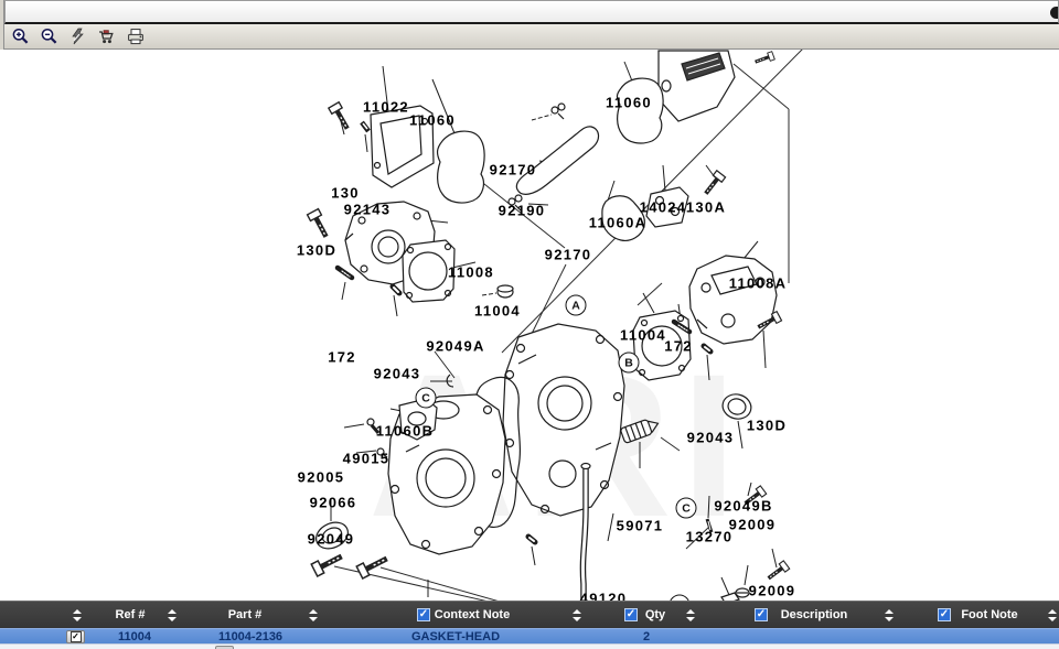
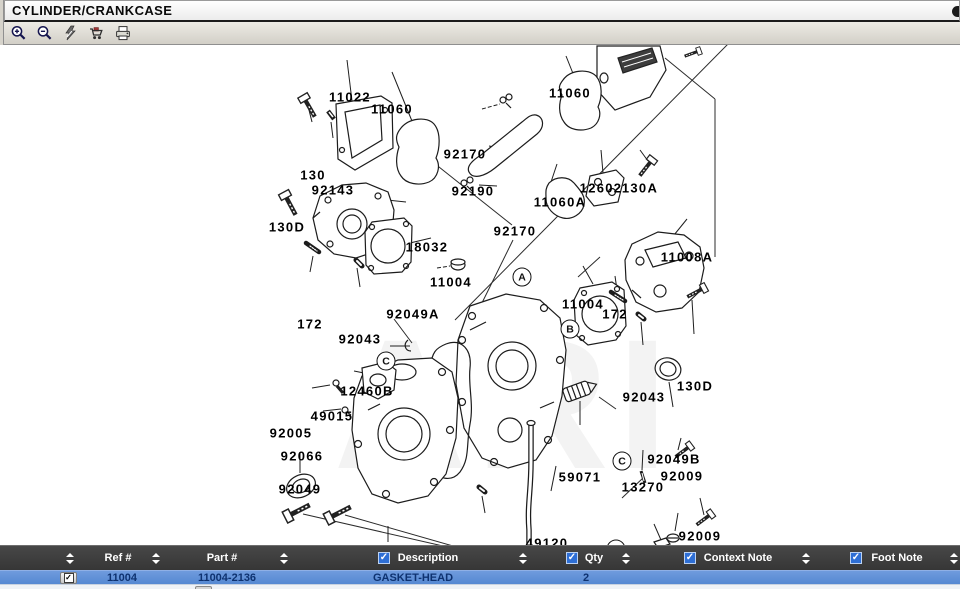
+ CYLINDER/CRANKCASE
  11022
  11060
  130
  92143
  11060
  92170
  92190
  92170
  11060A
- 14024
+ 12602
  130A
  130D
- 11008
+ 18032
  11004
  92049A
  172
  92043
  11008A
  11004
  172
  92043
  130D
- 11060B
+ 12460B
  49015
  92005
  92066
  92049
  59071
  13270
  92049B
  92009
  92009
  49120
  A
  B
  C
  C
  Ref #
  Part #
  ✓
- Context Note
+ Description
  ✓
  Qty
  ✓
- Description
+ Context Note
  ✓
  Foot Note
  ✓
  11004
  11004-2136
  GASKET-HEAD
  2
